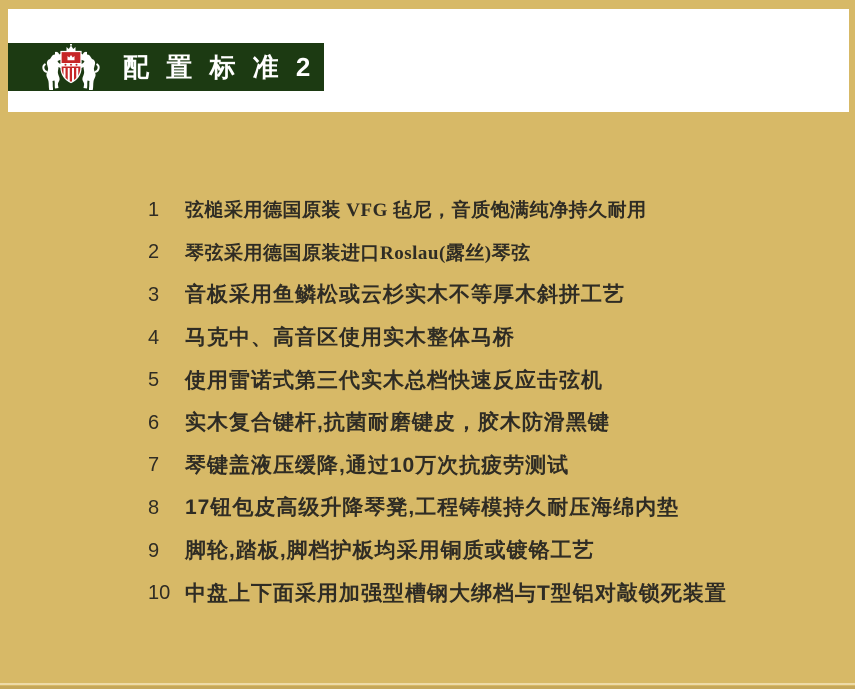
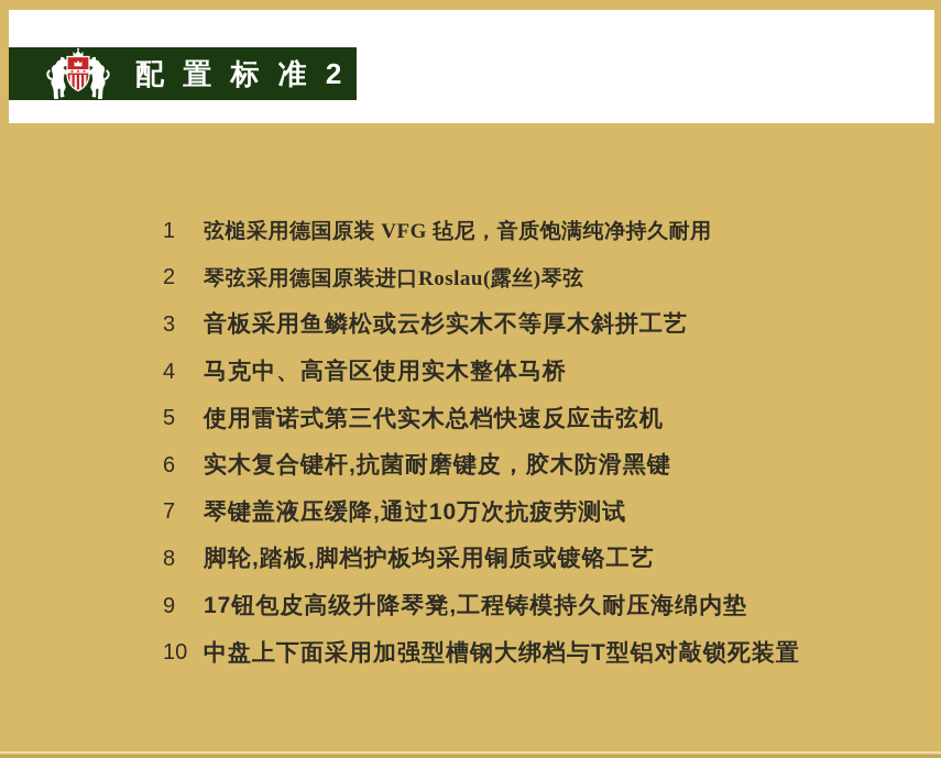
  配 置 标 准 2
  1
  弦槌采用德国原装 VFG 毡尼，音质饱满纯净持久耐用
  2
  琴弦采用德国原装进口Roslau(露丝)琴弦
  3
  音板采用鱼鳞松或云杉实木不等厚木斜拼工艺
  4
  马克中、高音区使用实木整体马桥
  5
  使用雷诺式第三代实木总档快速反应击弦机
  6
  实木复合键杆,抗菌耐磨键皮，胶木防滑黑键
  7
  琴键盖液压缓降,通过10万次抗疲劳测试
  8
- 17钮包皮高级升降琴凳,工程铸模持久耐压海绵内垫
+ 脚轮,踏板,脚档护板均采用铜质或镀铬工艺
  9
- 脚轮,踏板,脚档护板均采用铜质或镀铬工艺
+ 17钮包皮高级升降琴凳,工程铸模持久耐压海绵内垫
  10
  中盘上下面采用加强型槽钢大绑档与T型铝对敲锁死装置
